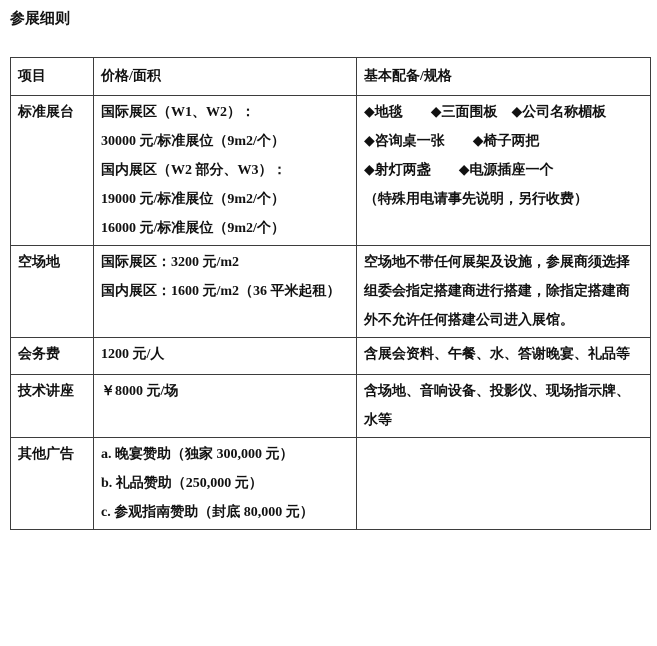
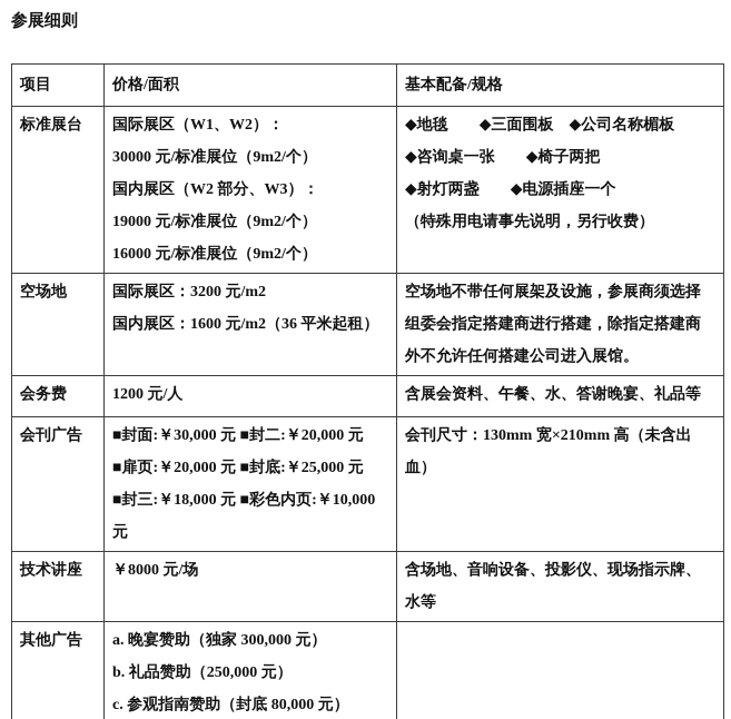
  参展细则
  项目	价格/面积	基本配备/规格
  标准展台	国际展区（W1、W2）： 30000 元/标准展位（9m2/个） 国内展区（W2 部分、W3）： 19000 元/标准展位（9m2/个） 16000 元/标准展位（9m2/个）	◆地毯 ◆三面围板 ◆公司名称楣板 ◆咨询桌一张 ◆椅子两把 ◆射灯两盏 ◆电源插座一个 （特殊用电请事先说明，另行收费）
  空场地	国际展区：3200 元/m2 国内展区：1600 元/m2（36 平米起租）	空场地不带任何展架及设施，参展商须选择组委会指定搭建商进行搭建，除指定搭建商外不允许任何搭建公司进入展馆。
  会务费	1200 元/人	含展会资料、午餐、水、答谢晚宴、礼品等
+ 会刊广告	■封面:￥30,000 元 ■封二:￥20,000 元 ■扉页:￥20,000 元 ■封底:￥25,000 元 ■封三:￥18,000 元 ■彩色内页:￥10,000 元	会刊尺寸：130mm 宽×210mm 高（未含出血）
  技术讲座	￥8000 元/场	含场地、音响设备、投影仪、现场指示牌、水等
  其他广告	a. 晚宴赞助（独家 300,000 元） b. 礼品赞助（250,000 元） c. 参观指南赞助（封底 80,000 元）
